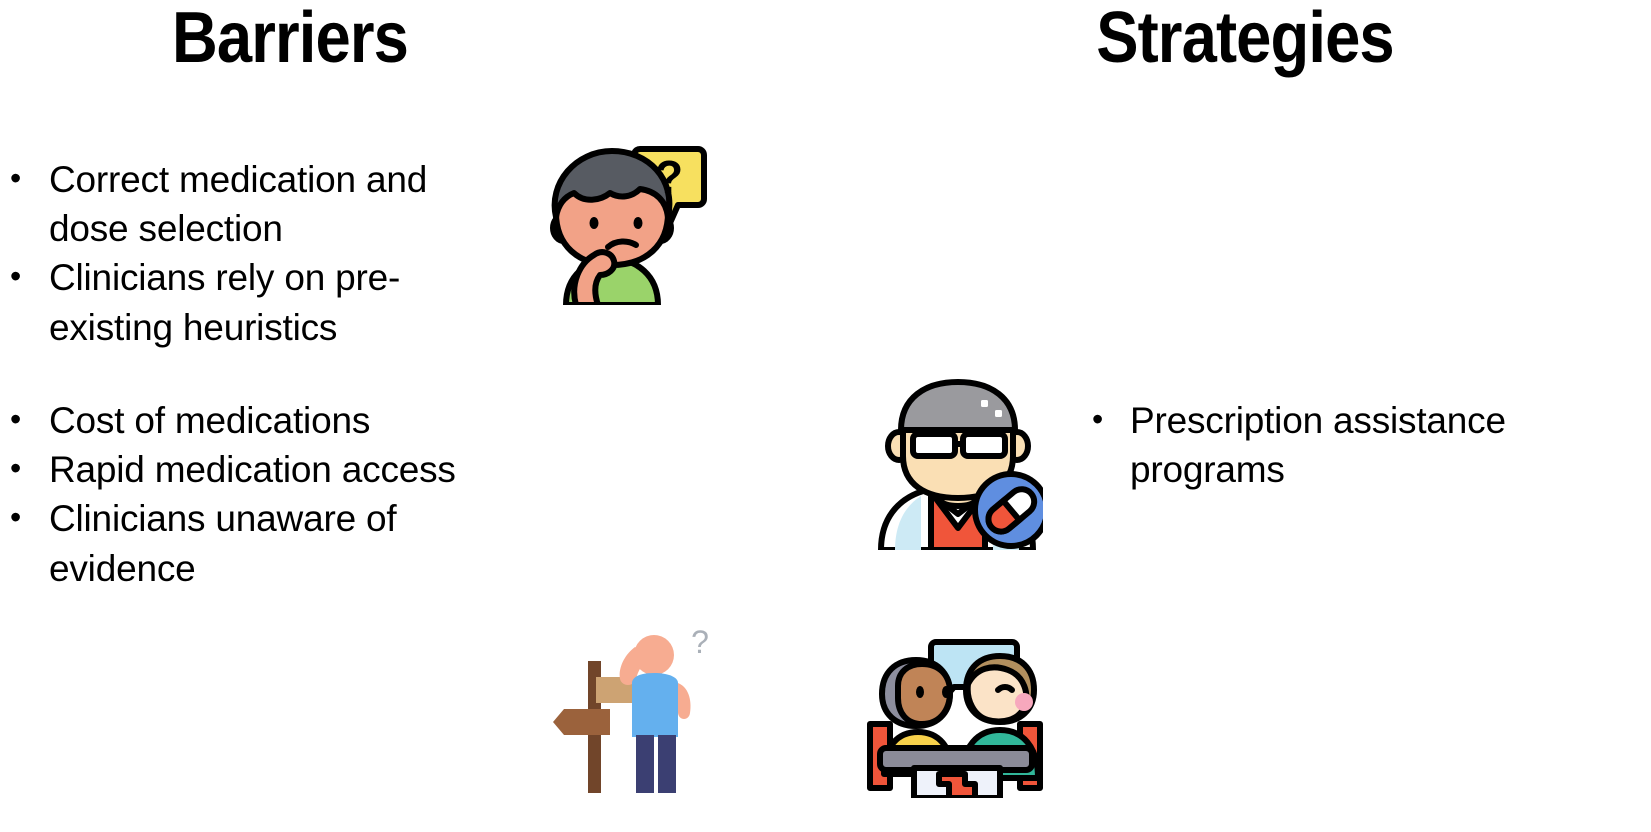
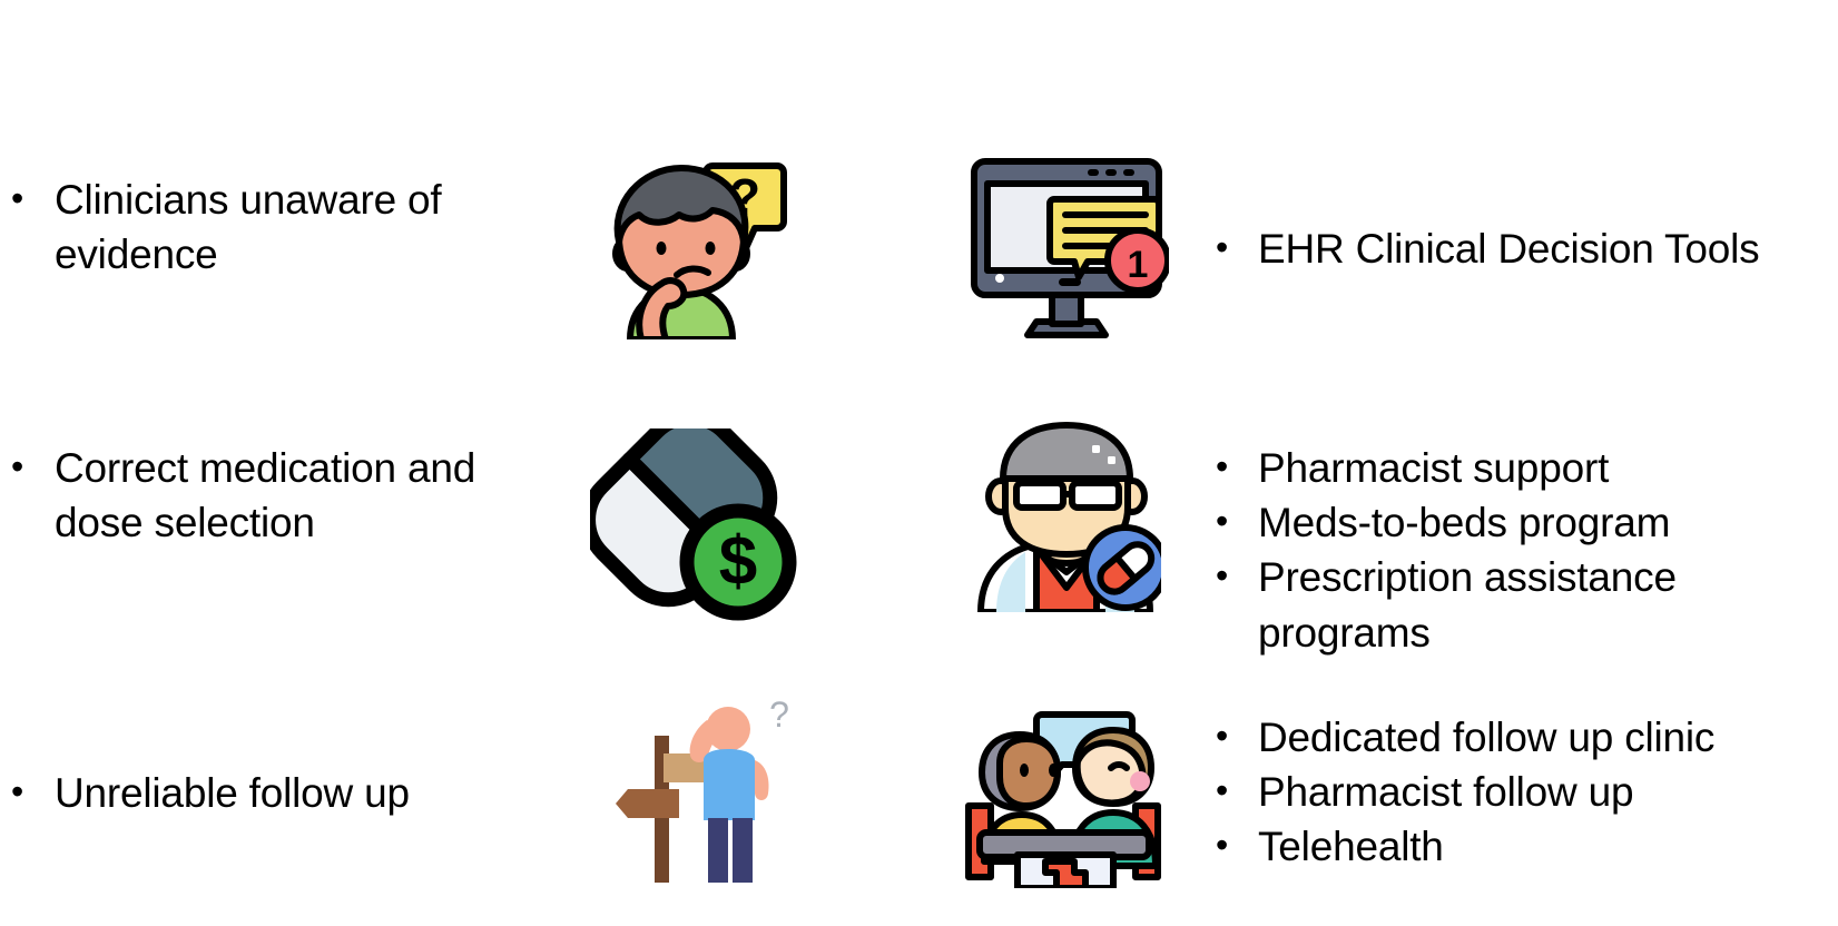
- Barriers
- Strategies
- Correct medication and dose selection
+ Clinicians unaware of evidence
- Clinicians rely on pre-existing heuristics
- Cost of medications
- Rapid medication access
- Clinicians unaware of evidence
+ Correct medication and dose selection
+ Unreliable follow up
+ EHR Clinical Decision Tools
+ Pharmacist support
+ Meds-to-beds program
  Prescription assistance programs
+ Dedicated follow up clinic
+ Pharmacist follow up
+ Telehealth
  ?
+ 1
+ $
  ?
